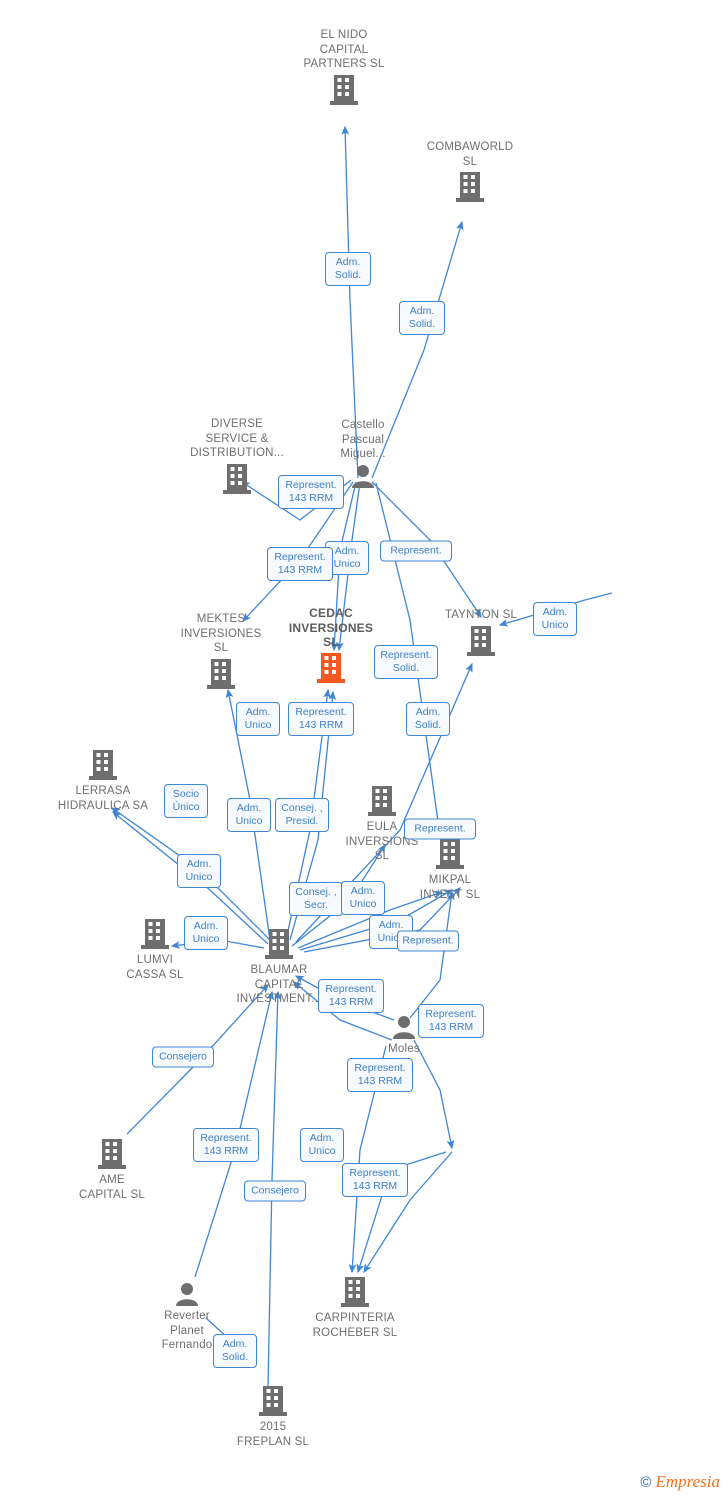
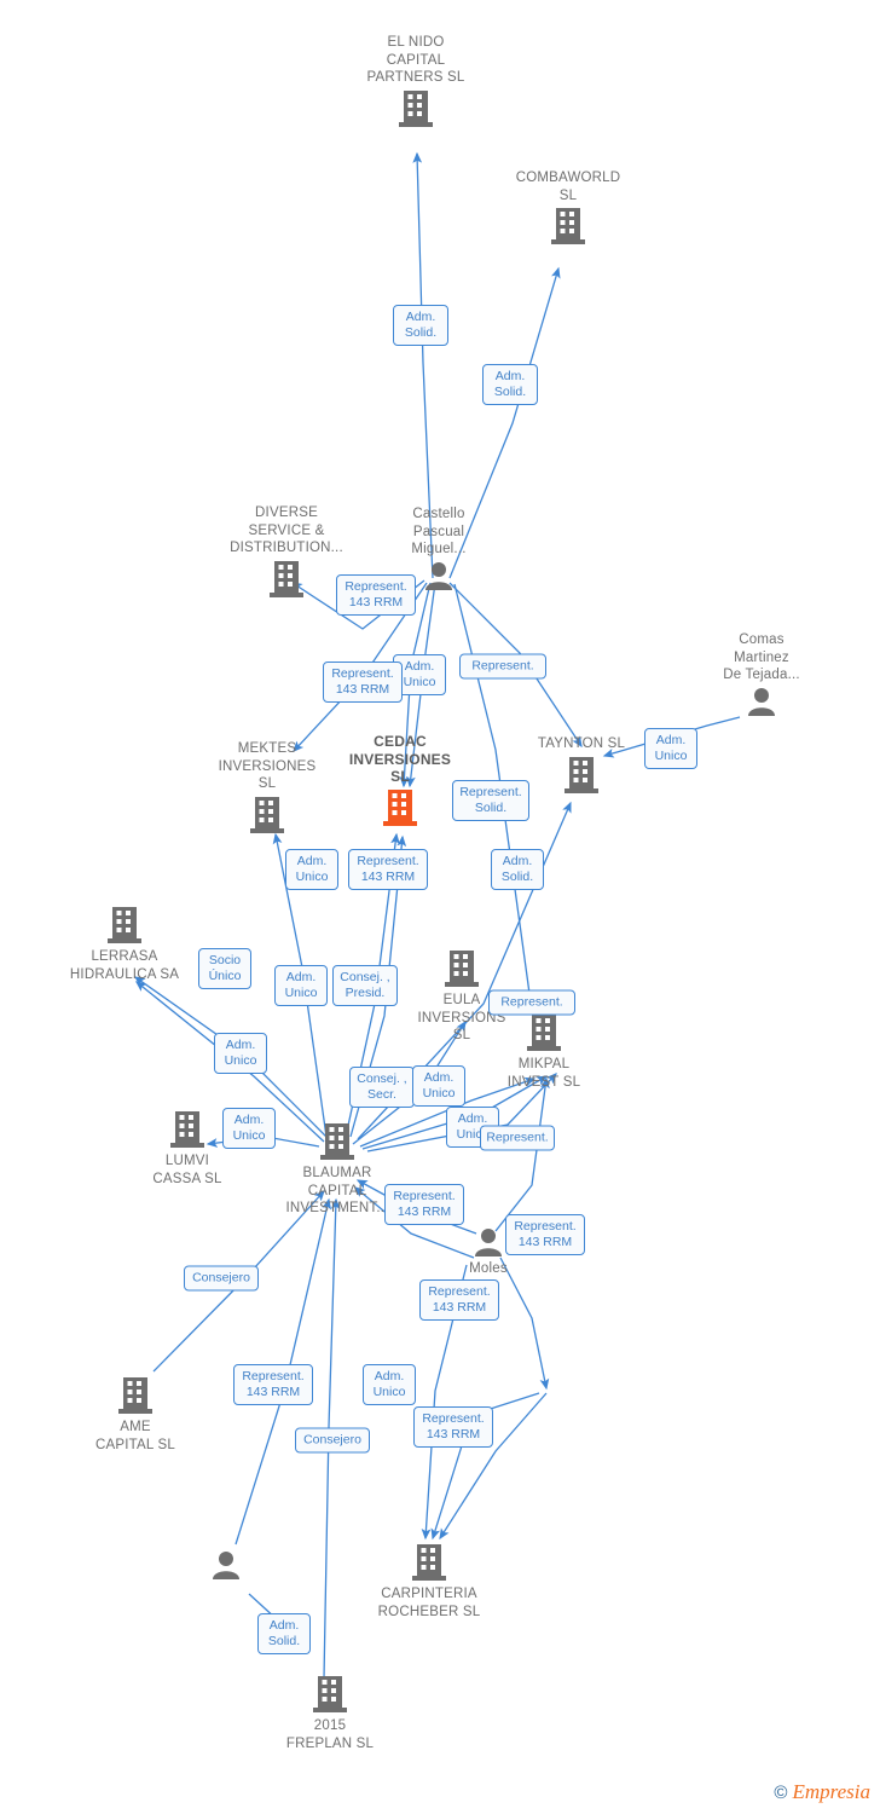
  EL NIDO
  CAPITAL
  PARTNERS SL
  COMBAWORLD
  SL
  Castello
  Pascual
  Miguel...
  DIVERSE
  SERVICE &
  DISTRIBUTION...
+ Comas
+ Martinez
+ De Tejada...
  TAYNTON SL
  CEDAC
  INVERSIONES
  SL
  MEKTES
  INVERSIONES
  SL
  LERRASA
  HIDRAULICA SA
  EULA
  INVERSIONS
  SL
  MIKPAL
  INVEST SL
  LUMVI
  CASSA SL
  BLAUMAR
  CAPITAL
  INVESTMENT..
  Moles
  AME
  CAPITAL SL
- Reverter
- Planet
- Fernando
  CARPINTERIA
  ROCHEBER SL
  2015
  FREPLAN SL
  Adm.
  Solid.
  Adm.
  Solid.
  Adm.
  Unico
  Represent.
  143 RRM
  Represent.
  143 RRM
  Represent.
  Represent.
  Solid.
  Adm.
  Unico
  Adm.
  Unico
  Represent.
  143 RRM
  Adm.
  Solid.
  Socio
  Único
  Adm.
  Unico
  Consej. ,
  Presid.
  Represent.
  Adm.
  Unico
  Consej. ,
  Secr.
  Adm.
  Unico
  Adm.
  Unic
  Represent.
  Adm.
  Unico
  Represent.
  143 RRM
  Represent.
  143 RRM
  Represent.
  143 RRM
  Consejero
  Represent.
  143 RRM
  Adm.
  Unico
  Represent.
  143 RRM
  Consejero
  Adm.
  Solid.
  ©
  Empresia
